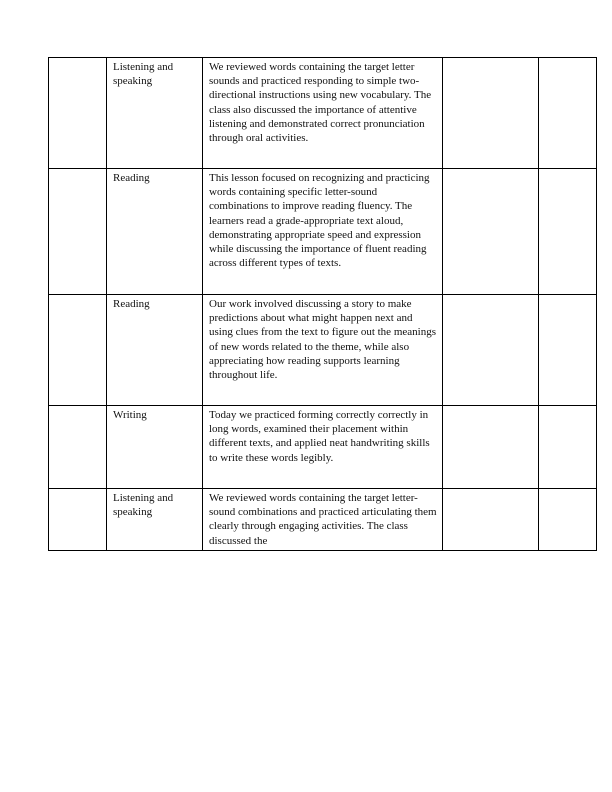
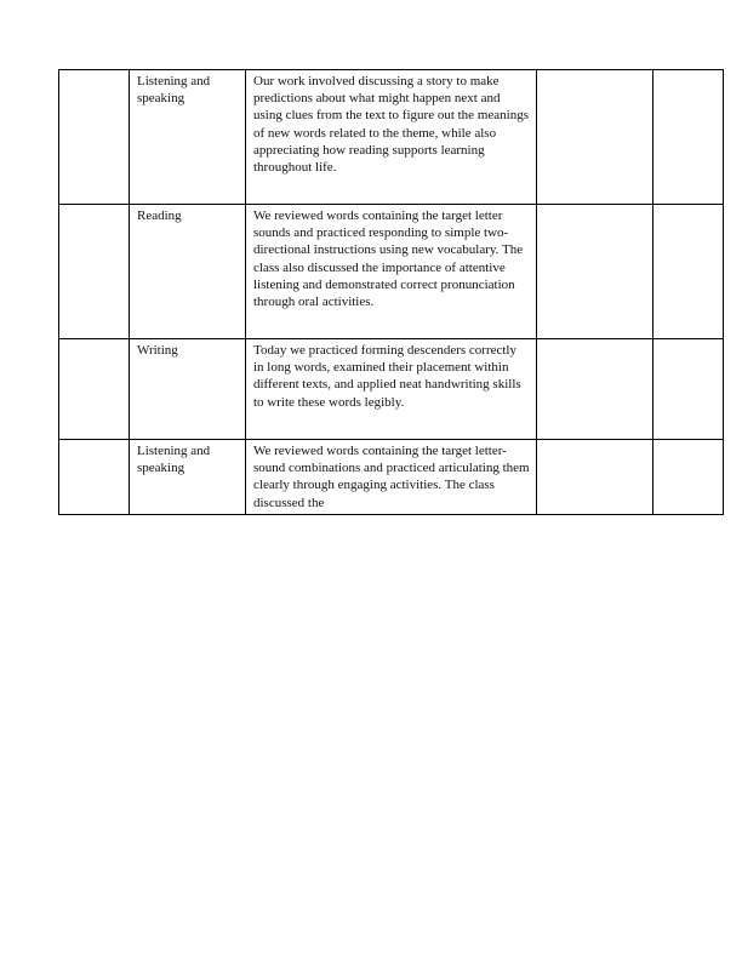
- 	Listening and speaking	We reviewed words containing the target letter sounds and practiced responding to simple two-directional instructions using new vocabulary. The class also discussed the importance of attentive listening and demonstrated correct pronunciation through oral activities.
+ 	Listening and speaking	Our work involved discussing a story to make predictions about what might happen next and using clues from the text to figure out the meanings of new words related to the theme, while also appreciating how reading supports learning throughout life.
- 	Reading	This lesson focused on recognizing and practicing words containing specific letter-sound combinations to improve reading fluency. The learners read a grade-appropriate text aloud, demonstrating appropriate speed and expression while discussing the importance of fluent reading across different types of texts.
- 	Reading	Our work involved discussing a story to make predictions about what might happen next and using clues from the text to figure out the meanings of new words related to the theme, while also appreciating how reading supports learning throughout life.
+ 	Reading	We reviewed words containing the target letter sounds and practiced responding to simple two-directional instructions using new vocabulary. The class also discussed the importance of attentive listening and demonstrated correct pronunciation through oral activities.
- 	Writing	Today we practiced forming correctly correctly in long words, examined their placement within different texts, and applied neat handwriting skills to write these words legibly.
+ 	Writing	Today we practiced forming descenders correctly in long words, examined their placement within different texts, and applied neat handwriting skills to write these words legibly.
  	Listening and speaking	We reviewed words containing the target letter-sound combinations and practiced articulating them clearly through engaging activities. The class discussed the
